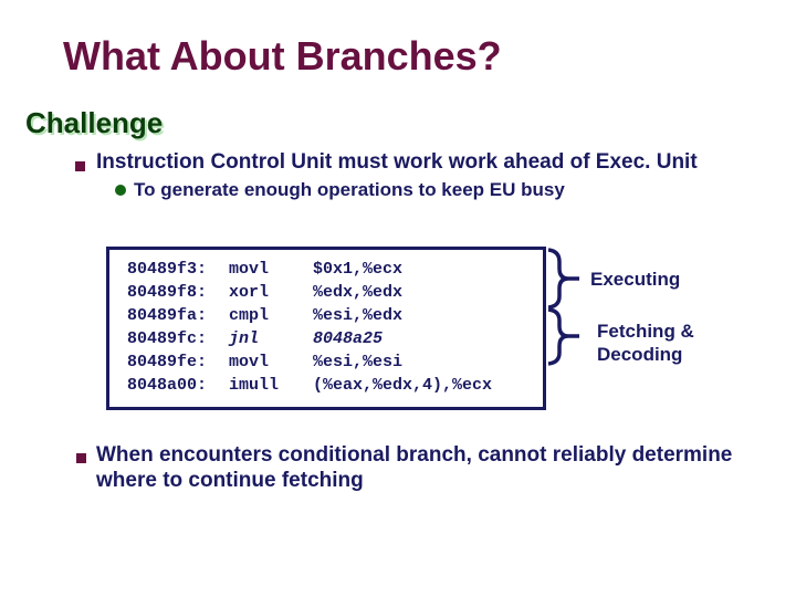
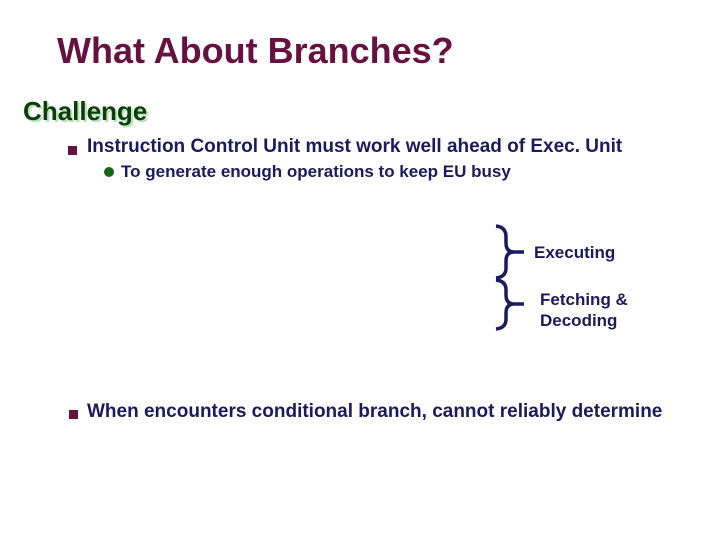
  What About Branches?
  Challenge
- Instruction Control Unit must work work ahead of Exec. Unit
+ Instruction Control Unit must work well ahead of Exec. Unit
  To generate enough operations to keep EU busy
- 80489f3: movl $0x1,%ecx
- 80489f8: xorl %edx,%edx
- 80489fa: cmpl %esi,%edx
- 80489fc: jnl 8048a25
- 80489fe: movl %esi,%esi
- 8048a00: imull (%eax,%edx,4),%ecx
  Executing
  Fetching &
  Decoding
  When encounters conditional branch, cannot reliably determine
- where to continue fetching
